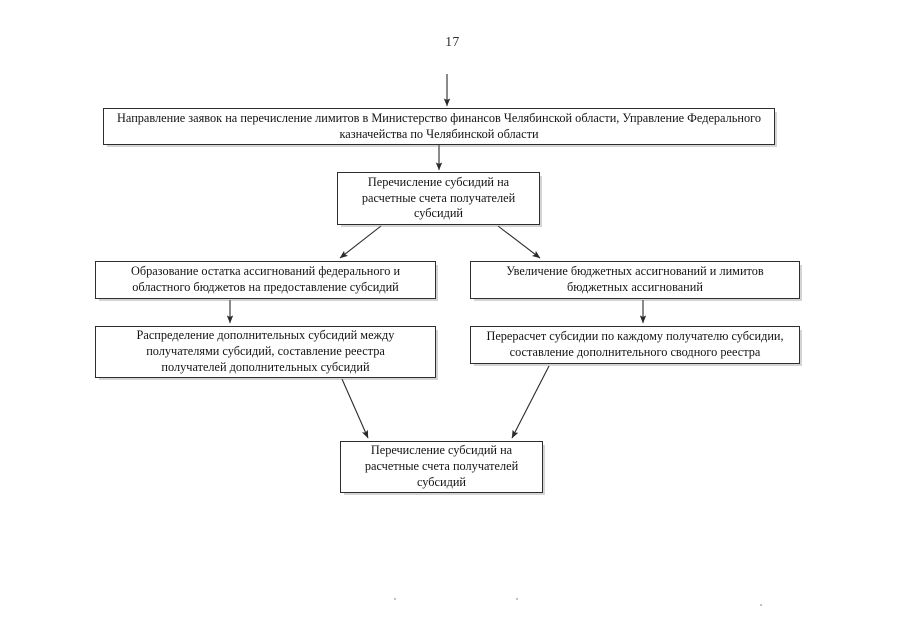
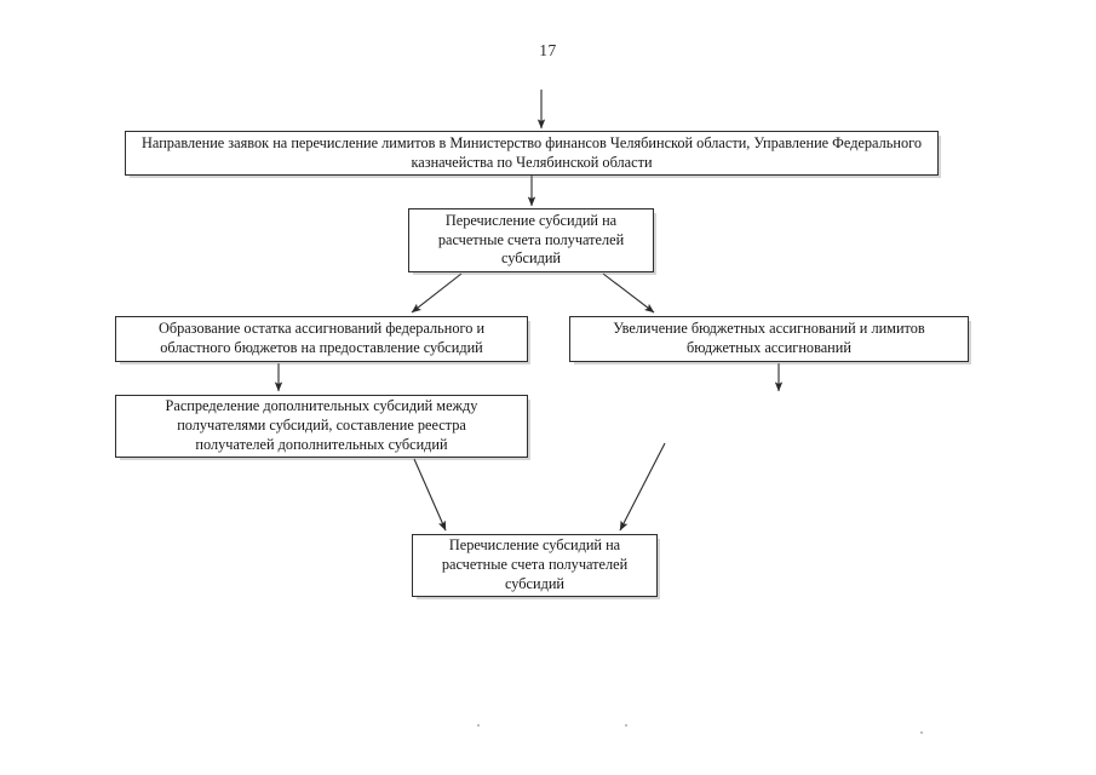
  17
  Направление заявок на перечисление лимитов в Министерство финансов Челябинской области, Управление Федерального казначейства по Челябинской области
  Перечисление субсидий на
  расчетные счета получателей
  субсидий
  Образование остатка ассигнований федерального и
  областного бюджетов на предоставление субсидий
  Увеличение бюджетных ассигнований и лимитов
  бюджетных ассигнований
  Распределение дополнительных субсидий между
  получателями субсидий, составление реестра
  получателей дополнительных субсидий
- Перерасчет субсидии по каждому получателю субсидии,
- составление дополнительного сводного реестра
  Перечисление субсидий на
  расчетные счета получателей
  субсидий
